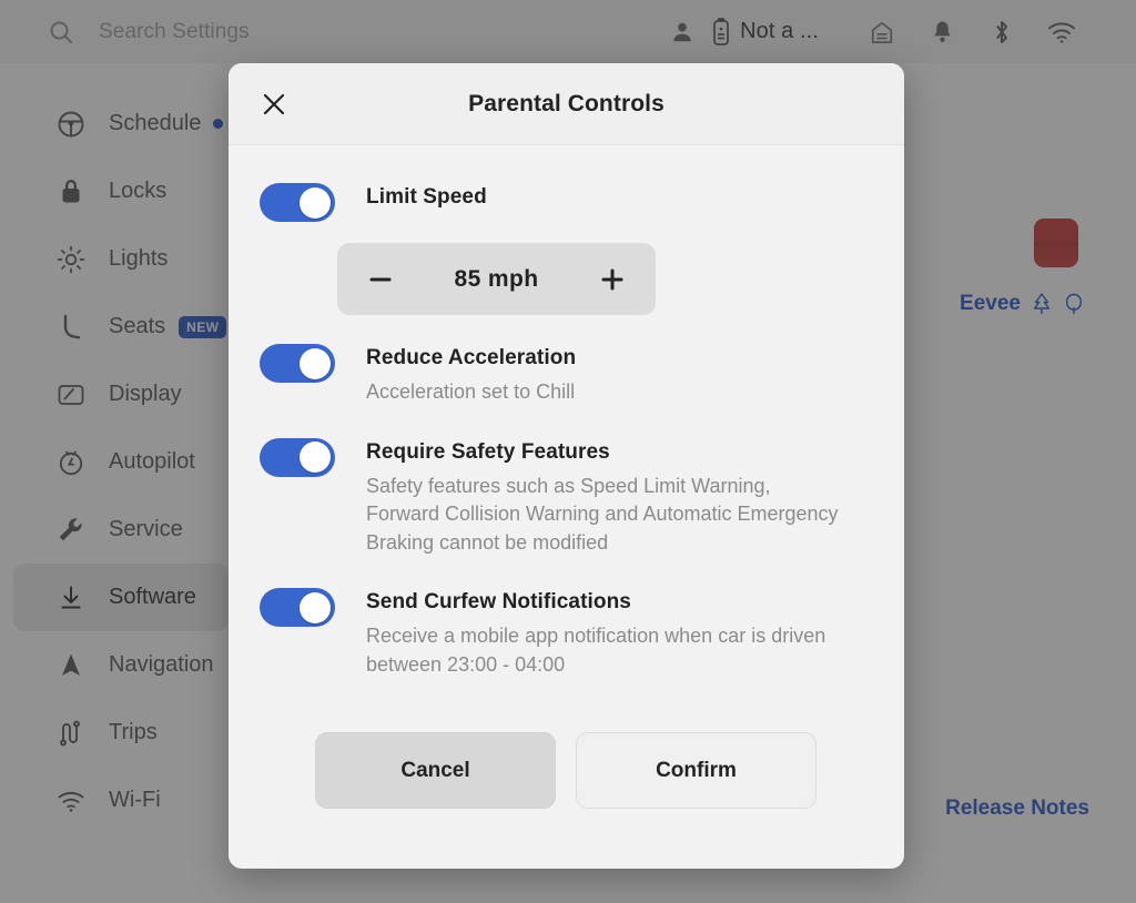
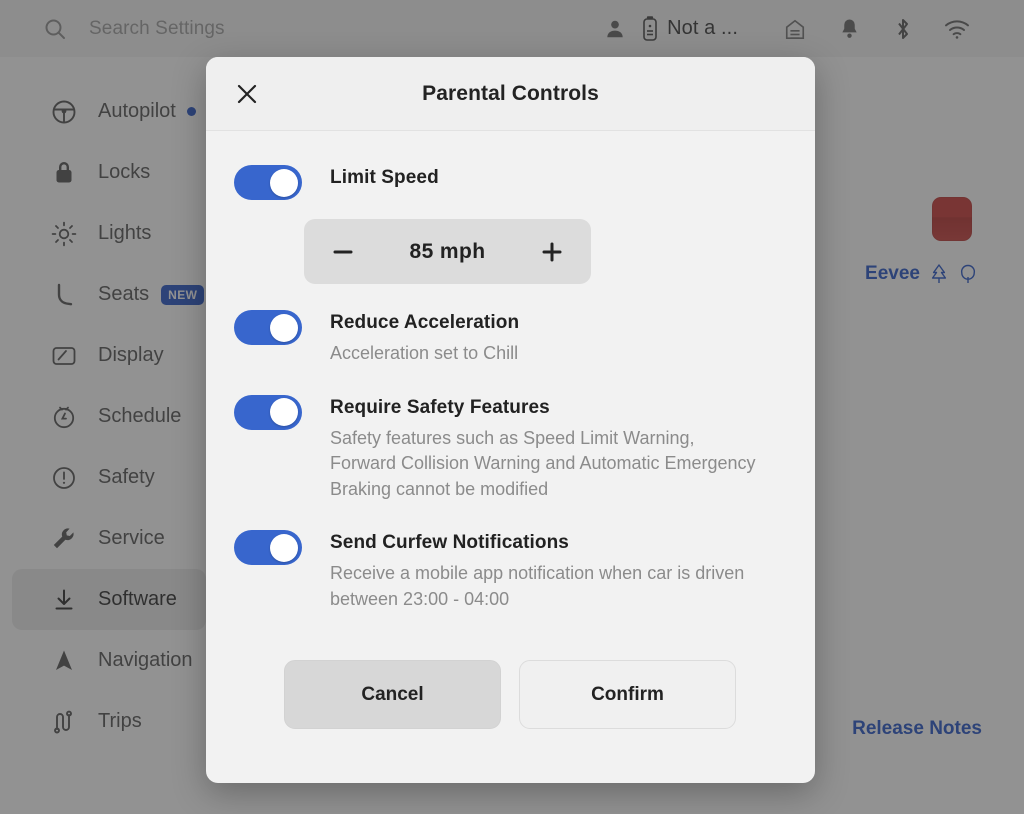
  Search Settings
  Not a ...
- Schedule
+ Autopilot
  Locks
  Lights
  Seats
  NEW
  Display
- Autopilot
+ Schedule
+ Safety
  Service
  Software
  Navigation
  Trips
- Wi-Fi
  Eevee
  Release Notes
  Parental Controls
  Limit Speed
  85 mph
  Reduce Acceleration
  Acceleration set to Chill
  Require Safety Features
  Safety features such as Speed Limit Warning, Forward Collision Warning and Automatic Emergency Braking cannot be modified
  Send Curfew Notifications
  Receive a mobile app notification when car is driven between 23:00 - 04:00
  Cancel
  Confirm
